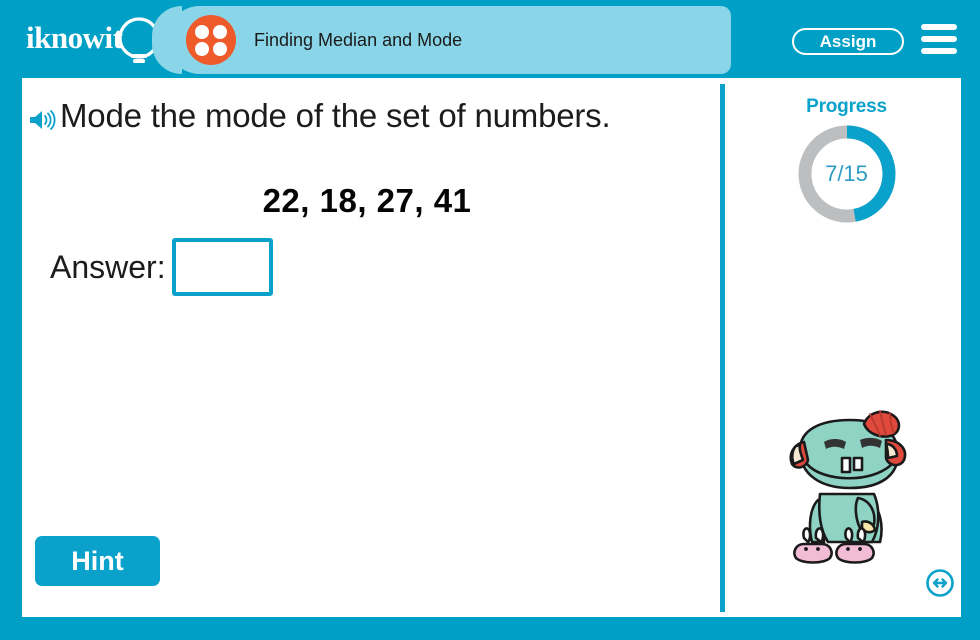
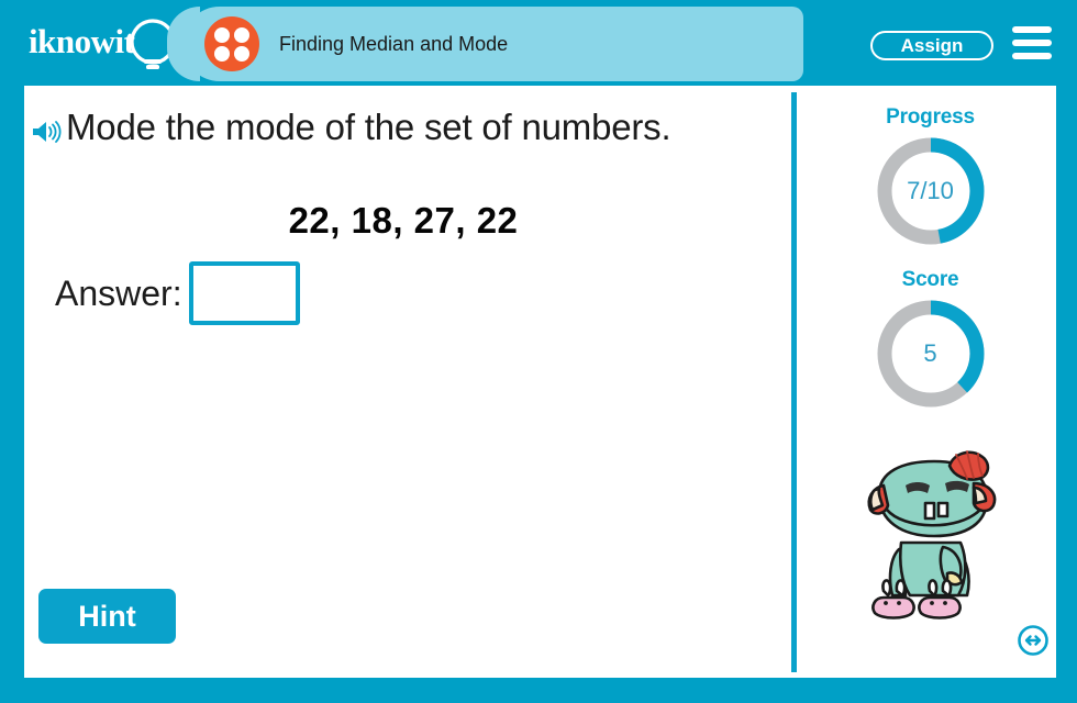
  iknowit
  Finding Median and Mode
  Assign
  Mode the mode of the set of numbers.
- 22, 18, 27, 41
+ 22, 18, 27, 22
  Answer:
  Hint
  Progress
- 7/15
+ 7/10
+ Score
+ 5
